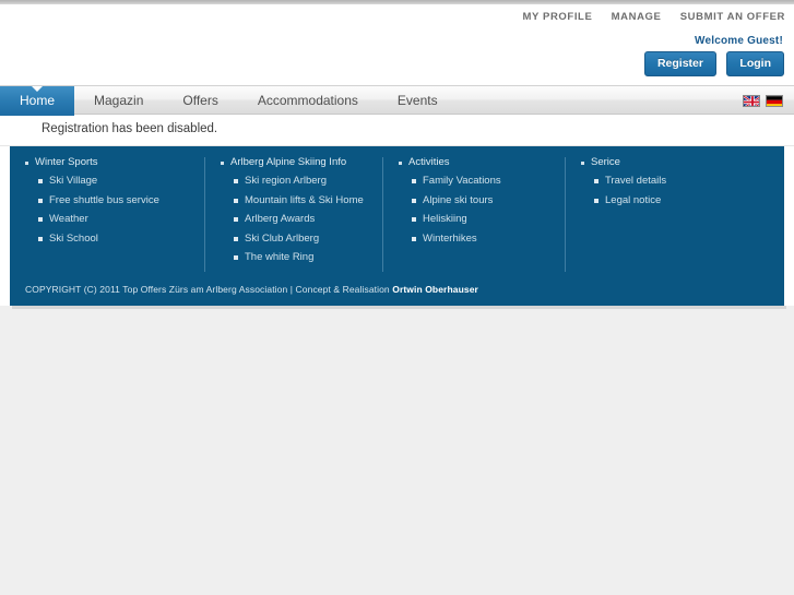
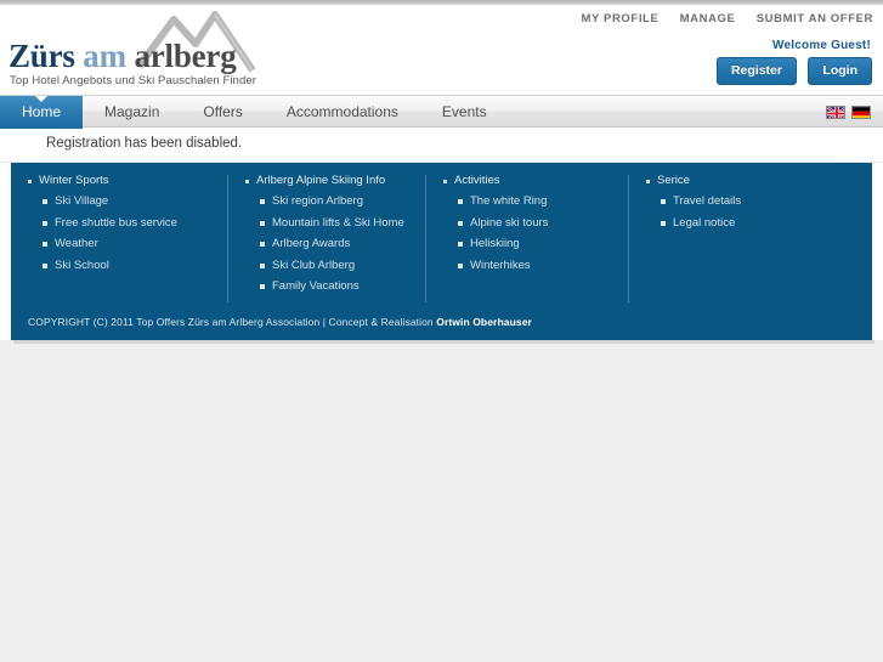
+ Zürs am arlberg
+ Top Hotel Angebots und Ski Pauschalen Finder
  MY PROFILE MANAGE SUBMIT AN OFFER
  Welcome Guest!
  Register Login
  Home
  Magazin
  Offers
  Accommodations
  Events
  Registration has been disabled.
  Winter Sports
  Ski Village
  Free shuttle bus service
  Weather
  Ski School
  Arlberg Alpine Skiing Info
  Ski region Arlberg
  Mountain lifts & Ski Home
  Arlberg Awards
  Ski Club Arlberg
- The white Ring
+ Family Vacations
  Activities
- Family Vacations
+ The white Ring
  Alpine ski tours
  Heliskiing
  Winterhikes
  Serice
  Travel details
  Legal notice
  COPYRIGHT (C) 2011 Top Offers Zürs am Arlberg Association | Concept & Realisation Ortwin Oberhauser
